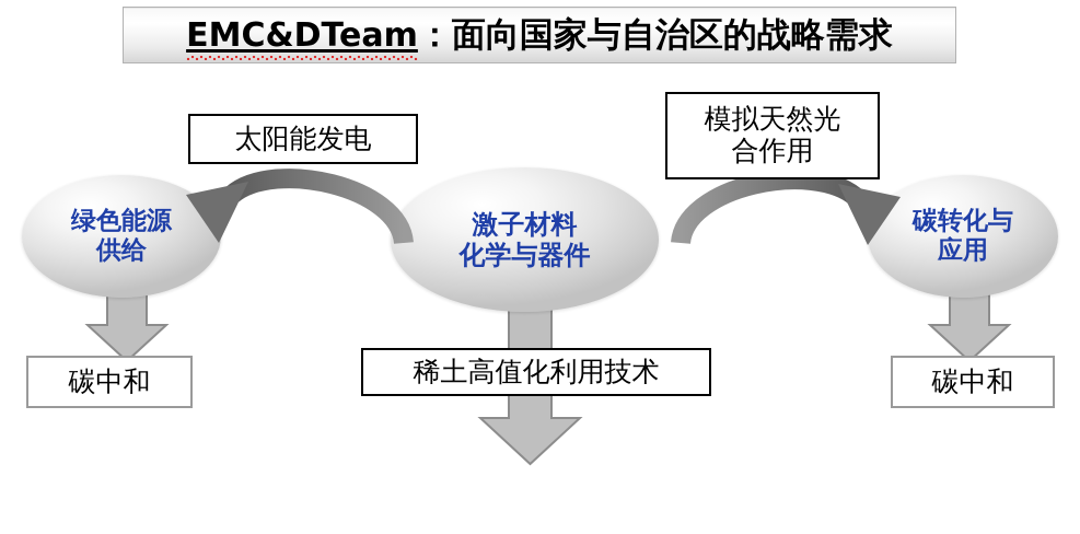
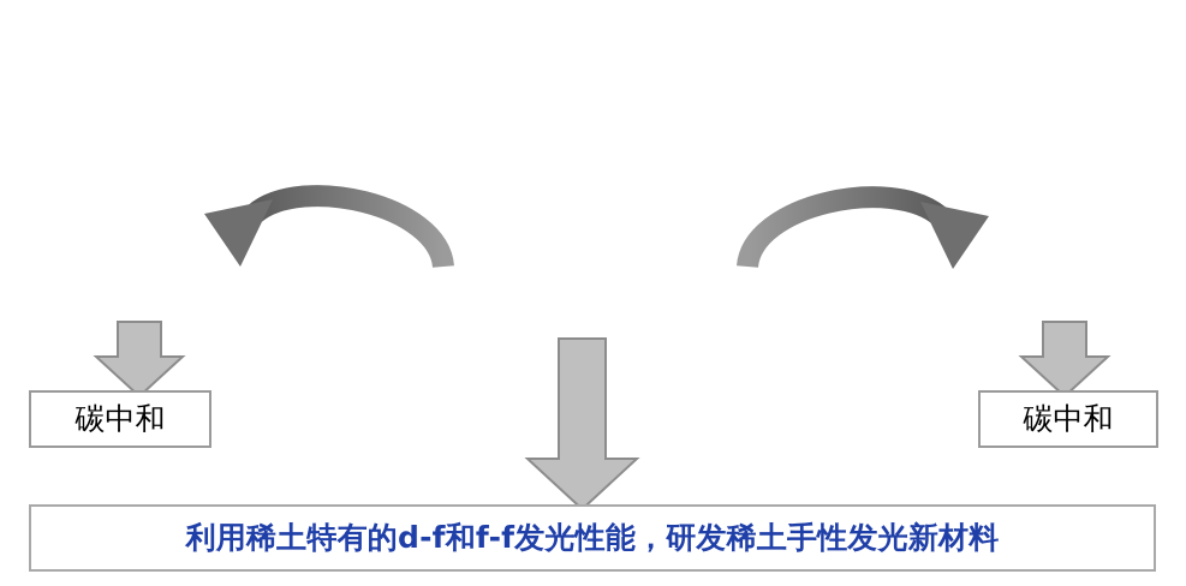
- EMC&DTeam
- ：
- 面向国家与自治区的战略需求
- 绿色能源
- 供给
- 激子材料
- 化学与器件
- 碳转化与
- 应用
- 太阳能发电
- 模拟天然光
- 合作用
- 稀土高值化利用技术
  碳中和
  碳中和
+ 利用稀土特有的d-f和f-f发光性能，研发稀土手性发光新材料
